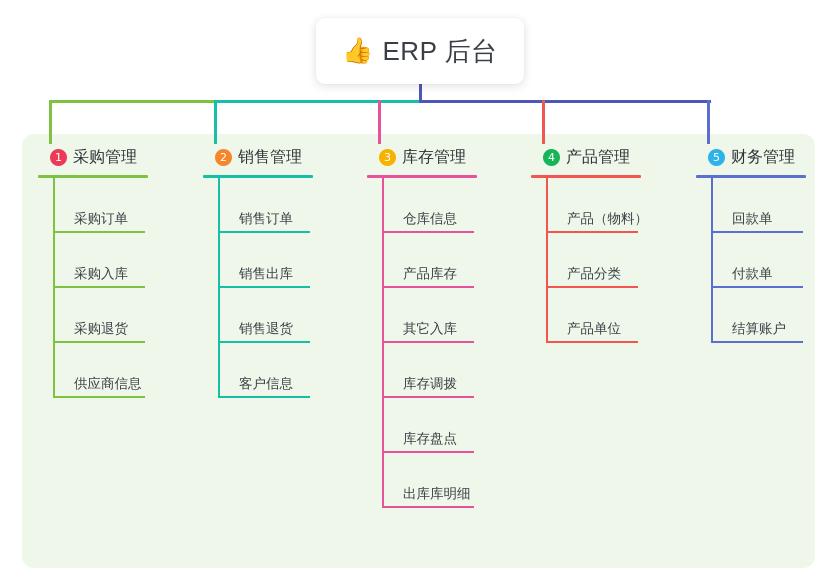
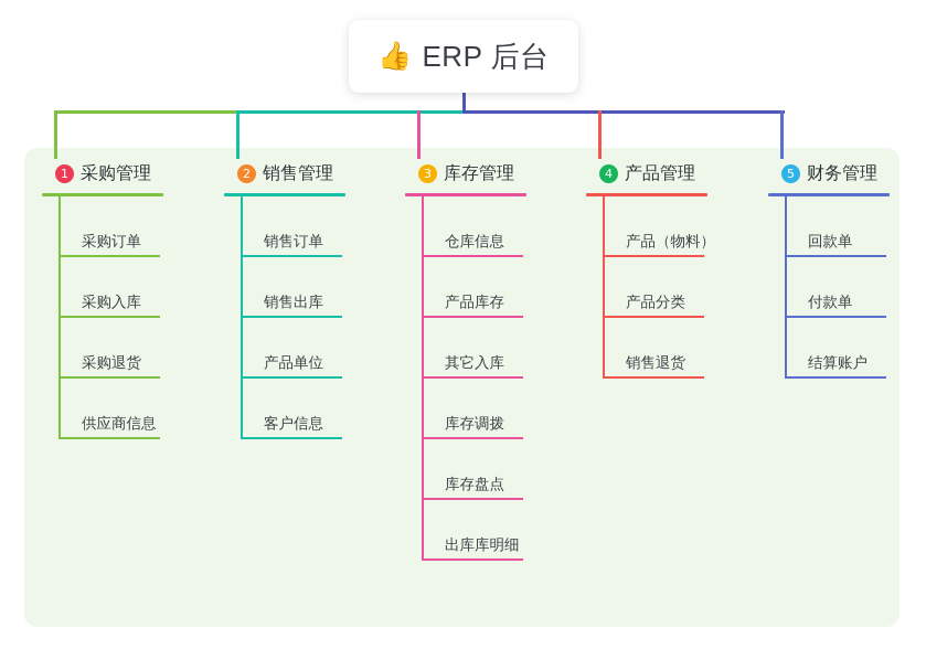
  👍
  ERP 后台
  1
  采购管理
  采购订单
  采购入库
  采购退货
  供应商信息
  2
  销售管理
  销售订单
  销售出库
- 销售退货
+ 产品单位
  客户信息
  3
  库存管理
  仓库信息
  产品库存
  其它入库
  库存调拨
  库存盘点
  出库库明细
  4
  产品管理
  产品（物料）
  产品分类
- 产品单位
+ 销售退货
  5
  财务管理
  回款单
  付款单
  结算账户
